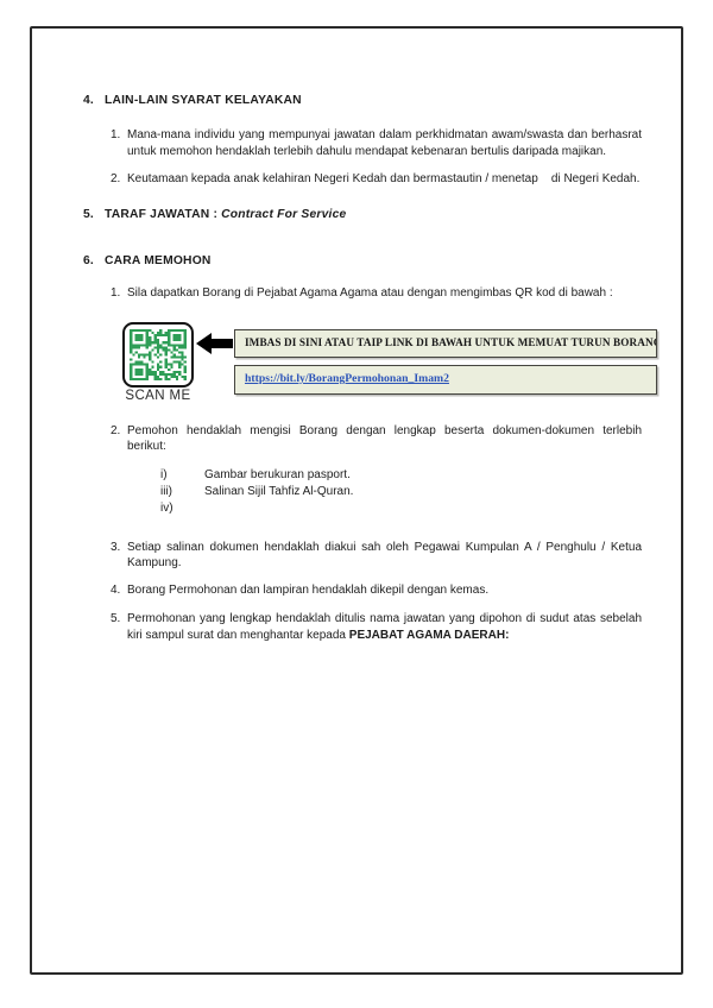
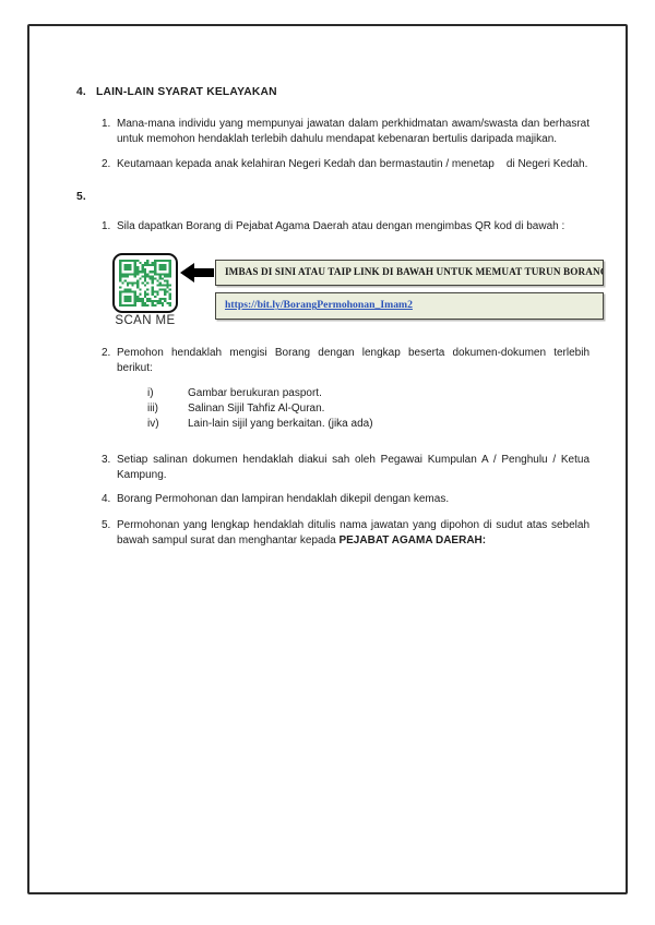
  4.
  LAIN-LAIN SYARAT KELAYAKAN
  1.
  Mana-mana individu yang mempunyai jawatan dalam perkhidmatan awam/swasta dan berhasrat untuk memohon hendaklah terlebih dahulu mendapat kebenaran bertulis daripada majikan.
  2.
  Keutamaan kepada anak kelahiran Negeri Kedah dan bermastautin / menetap di Negeri Kedah.
  5.
- TARAF JAWATAN : Contract For Service
- 6.
- CARA MEMOHON
  1.
- Sila dapatkan Borang di Pejabat Agama Agama atau dengan mengimbas QR kod di bawah :
+ Sila dapatkan Borang di Pejabat Agama Daerah atau dengan mengimbas QR kod di bawah :
  SCAN ME
  IMBAS DI SINI ATAU TAIP LINK DI BAWAH UNTUK MEMUAT TURUN BORAN
  https://bit.ly/BorangPermohonan_Imam2
  2.
  Pemohon hendaklah mengisi Borang dengan lengkap beserta dokumen-dokumen terlebih berikut:
  i)
  Gambar berukuran pasport.
  iii)
  Salinan Sijil Tahfiz Al-Quran.
  iv)
+ Lain-lain sijil yang berkaitan. (jika ada)
  3.
  Setiap salinan dokumen hendaklah diakui sah oleh Pegawai Kumpulan A / Penghulu / Ketua Kampung.
  4.
  Borang Permohonan dan lampiran hendaklah dikepil dengan kemas.
  5.
- Permohonan yang lengkap hendaklah ditulis nama jawatan yang dipohon di sudut atas sebelah kiri sampul surat dan menghantar kepada PEJABAT AGAMA DAERAH:
+ Permohonan yang lengkap hendaklah ditulis nama jawatan yang dipohon di sudut atas sebelah bawah sampul surat dan menghantar kepada PEJABAT AGAMA DAERAH:
